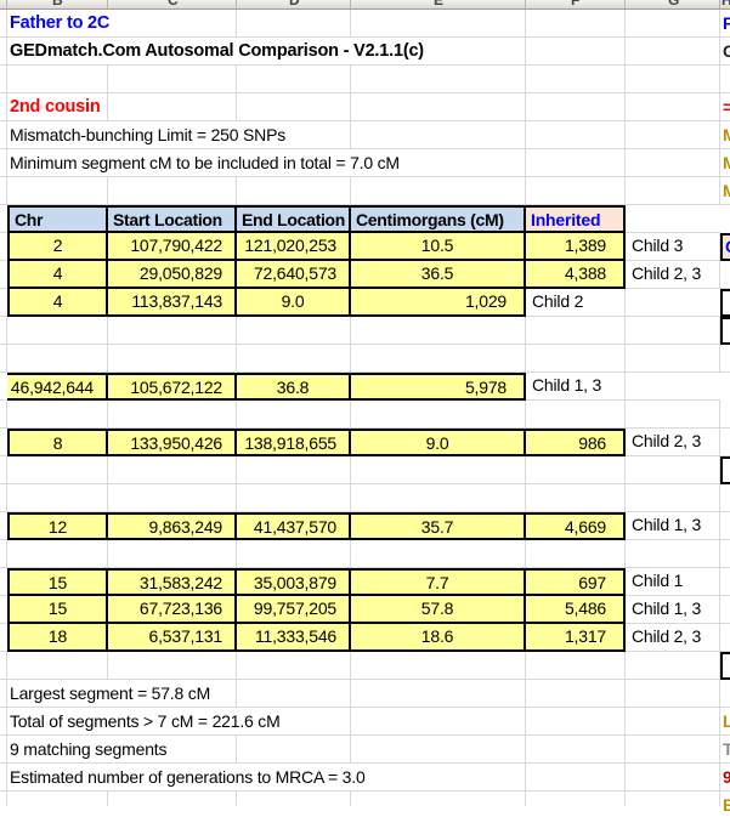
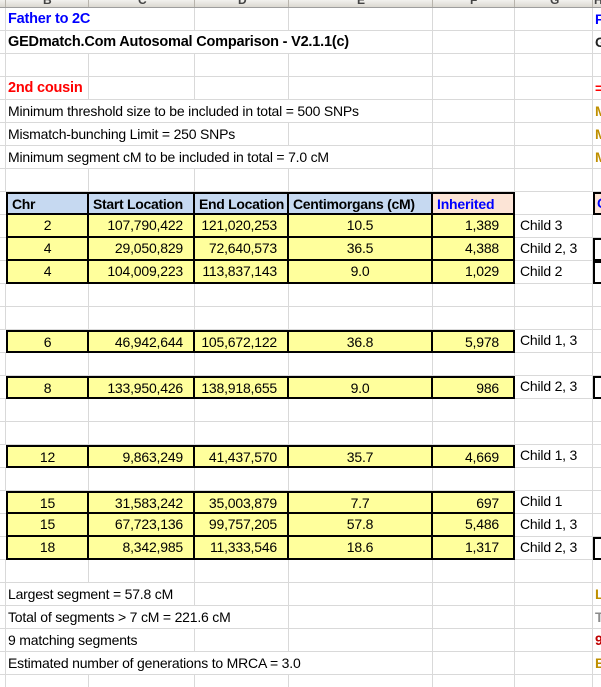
  B
  C
  D
  E
  F
  G
  H
  Father to 2C
  GEDmatch.Com Autosomal Comparison - V2.1.1(c)
  2nd cousin
+ Minimum threshold size to be included in total = 500 SNPs
  Mismatch-bunching Limit = 250 SNPs
  Minimum segment cM to be included in total = 7.0 cM
  Chr
  Start Location
  End Location
  Centimorgans (cM)
  Inherited
  2
  107,790,422
  121,020,253
  10.5
  1,389
  Child 3
  4
  29,050,829
  72,640,573
  36.5
  4,388
  Child 2, 3
  4
+ 104,009,223
  113,837,143
  9.0
  1,029
  Child 2
+ 6
  46,942,644
  105,672,122
  36.8
  5,978
  Child 1, 3
  8
  133,950,426
  138,918,655
  9.0
  986
  Child 2, 3
  12
  9,863,249
  41,437,570
  35.7
  4,669
  Child 1, 3
  15
  31,583,242
  35,003,879
  7.7
  697
  Child 1
  15
  67,723,136
  99,757,205
  57.8
  5,486
  Child 1, 3
  18
- 6,537,131
+ 8,342,985
  11,333,546
  18.6
  1,317
  Child 2, 3
  Largest segment = 57.8 cM
  Total of segments > 7 cM = 221.6 cM
  9 matching segments
  Estimated number of generations to MRCA = 3.0
  F
  G
  =
  L
  T
  9
  E
